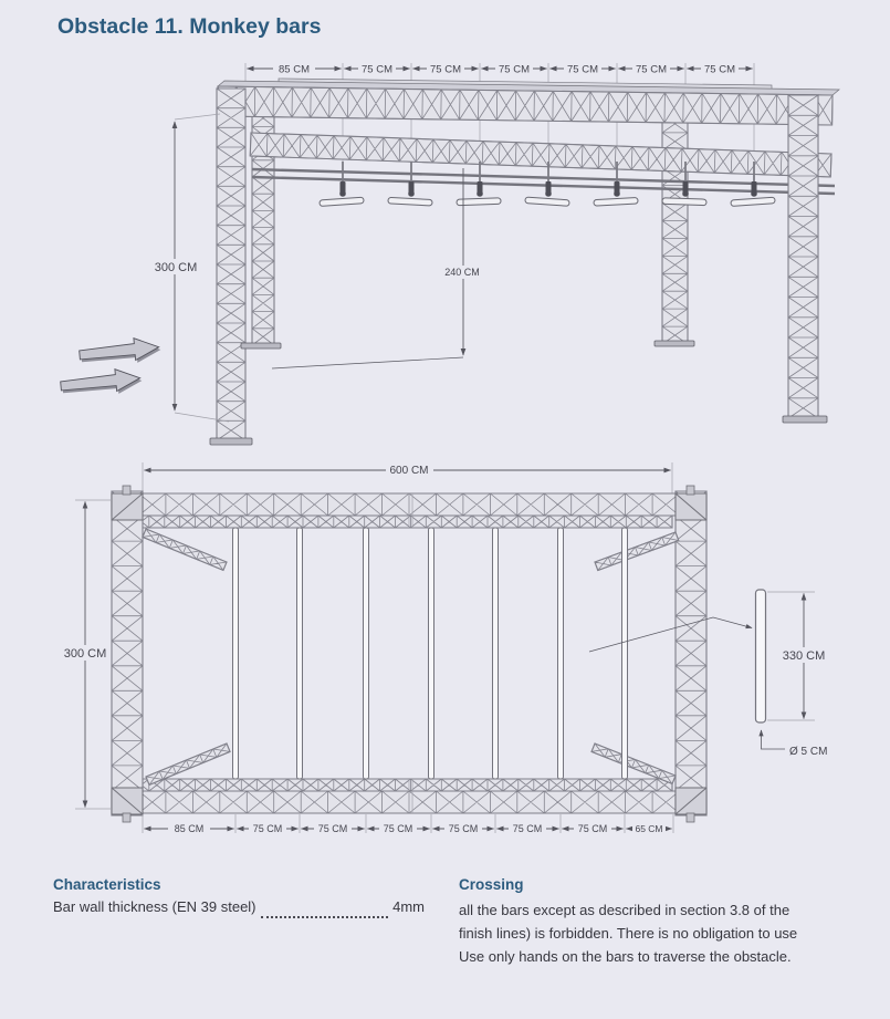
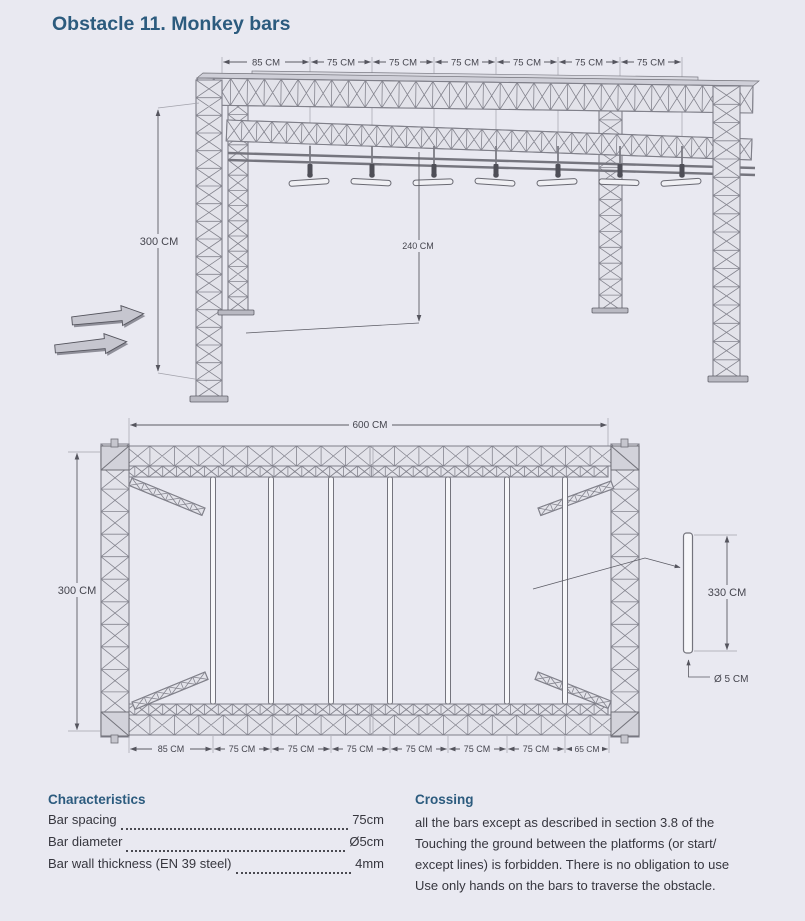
  Obstacle 11. Monkey bars
  300 CM
  240 CM
  85 CM
  75 CM
  75 CM
  75 CM
  75 CM
  75 CM
  75 CM
  600 CM
  300 CM
  85 CM
  75 CM
  75 CM
  75 CM
  75 CM
  75 CM
  75 CM
  65 CM
  330 CM
  Ø 5 CM
  Characteristics
+ Bar spacing
+ 75cm
+ Bar diameter
+ Ø5cm
  Bar wall thickness (EN 39 steel)
  4mm
  Crossing
  all the bars except as described in section 3.8 of the
+ Touching the ground between the platforms (or start/
- finish lines) is forbidden. There is no obligation to use
+ except lines) is forbidden. There is no obligation to use
  Use only hands on the bars to traverse the obstacle.
